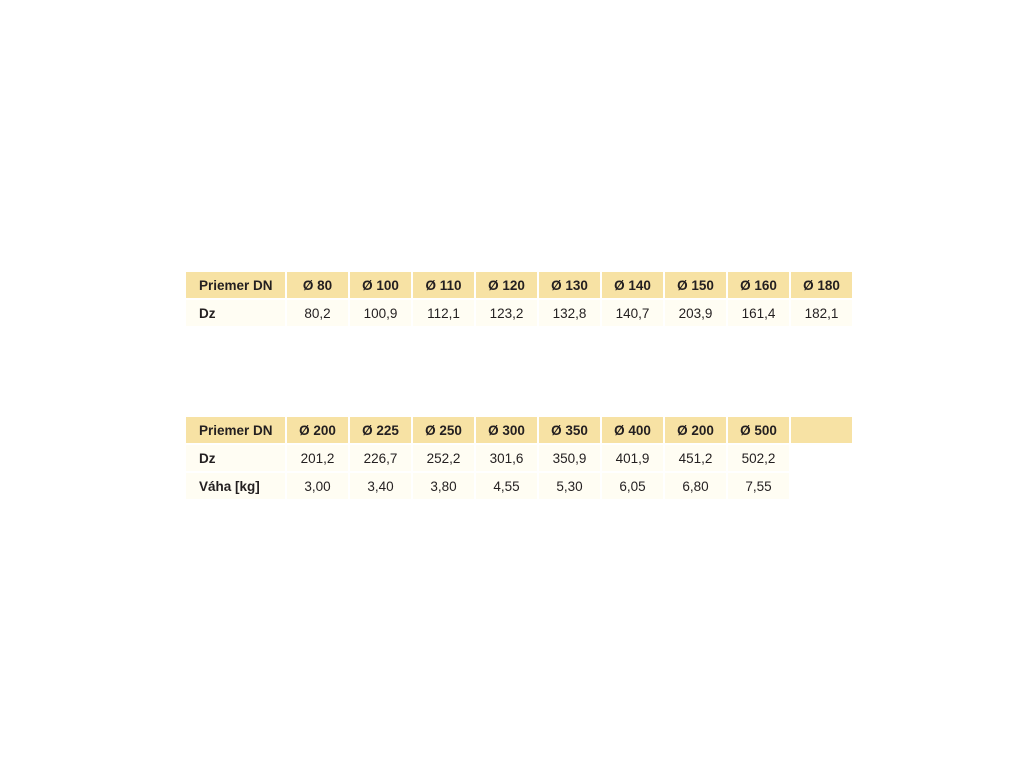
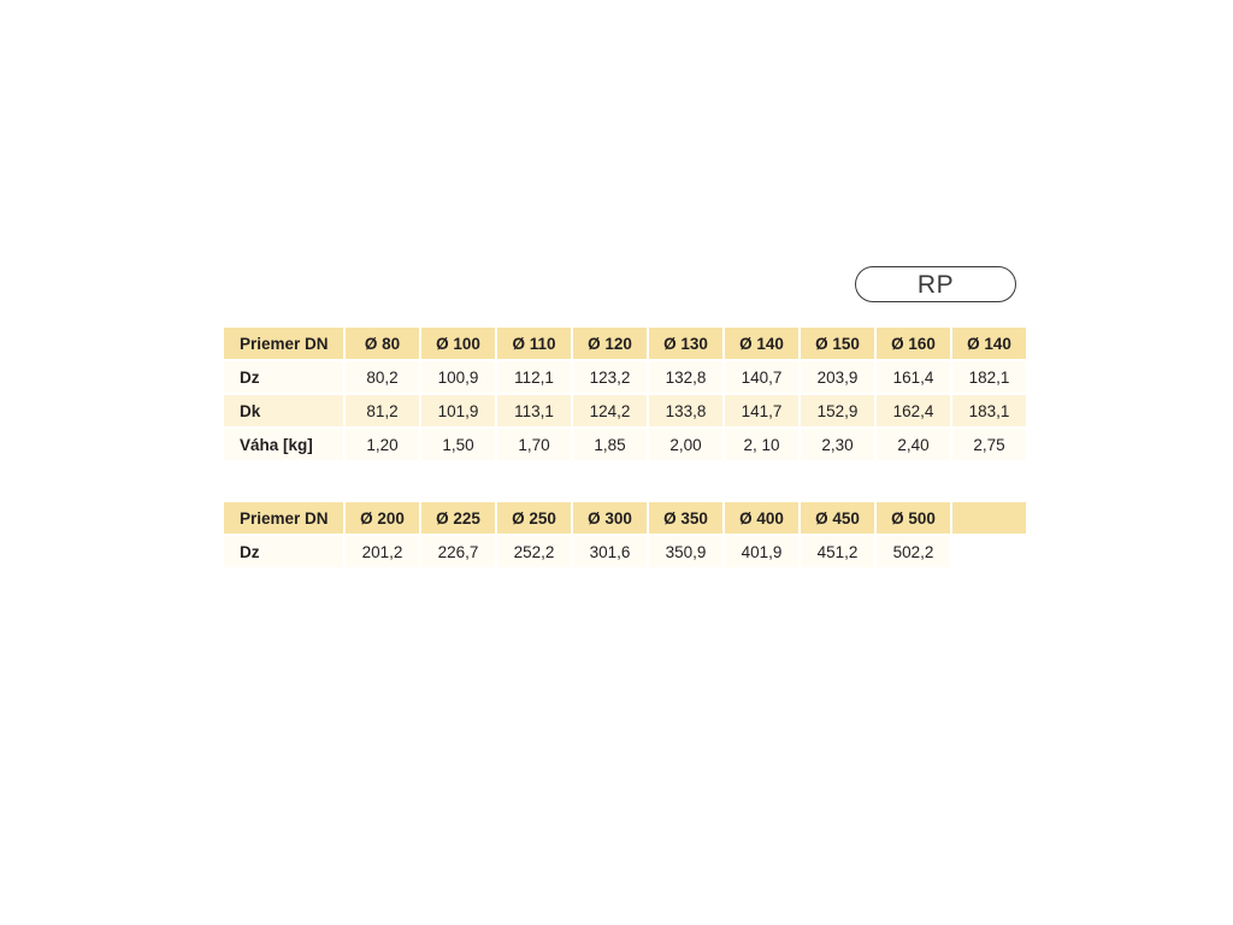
+ RP
- Priemer DN	Ø 80	Ø 100	Ø 110	Ø 120	Ø 130	Ø 140	Ø 150	Ø 160	Ø 180
+ Priemer DN	Ø 80	Ø 100	Ø 110	Ø 120	Ø 130	Ø 140	Ø 150	Ø 160	Ø 140
  Dz	80,2	100,9	112,1	123,2	132,8	140,7	203,9	161,4	182,1
+ Dk	81,2	101,9	113,1	124,2	133,8	141,7	152,9	162,4	183,1
+ Váha [kg]	1,20	1,50	1,70	1,85	2,00	2, 10	2,30	2,40	2,75
- Priemer DN	Ø 200	Ø 225	Ø 250	Ø 300	Ø 350	Ø 400	Ø 200	Ø 500
+ Priemer DN	Ø 200	Ø 225	Ø 250	Ø 300	Ø 350	Ø 400	Ø 450	Ø 500
  Dz	201,2	226,7	252,2	301,6	350,9	401,9	451,2	502,2
- Váha [kg]	3,00	3,40	3,80	4,55	5,30	6,05	6,80	7,55
